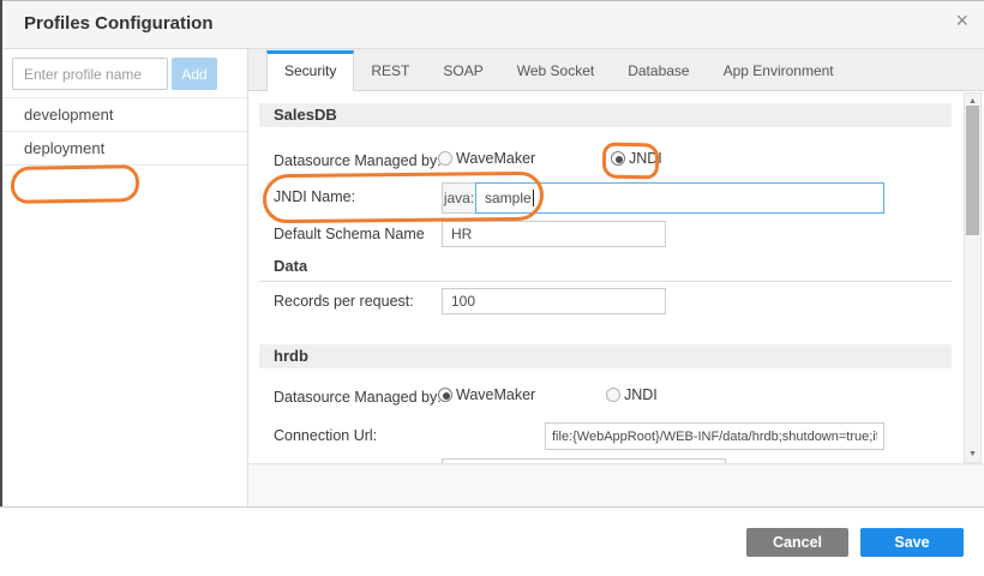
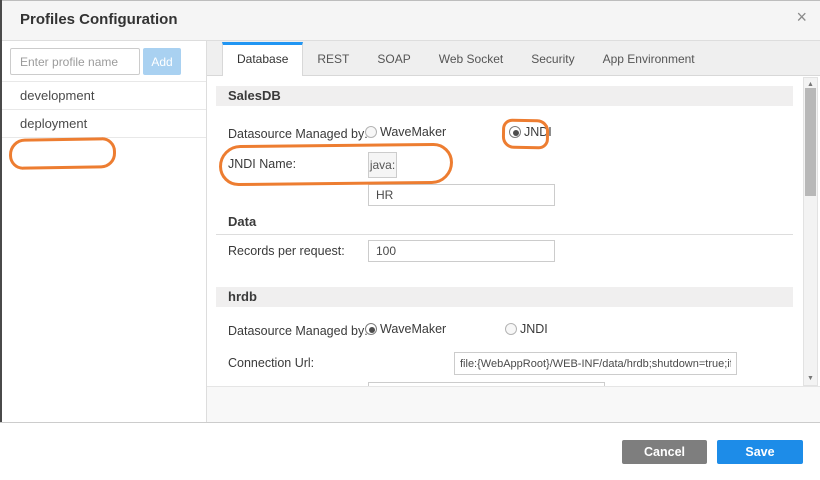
  Profiles Configuration
  ×
  Enter profile name
  Add
  development
  deployment
- Security
+ Database
  REST
  SOAP
  Web Socket
- Database
+ Security
  App Environment
  SalesDB
  Datasource Managed by
  WaveMaker
  JNDI
  JNDI Name:
  java:
- sample
- Default Schema Name
  HR
  Data
  Records per request:
  100
  hrdb
  Datasource Managed by
  WaveMaker
  JNDI
  Connection Url:
  file:{WebAppRoot}/WEB-INF/data/hrdb;shutdown=true;i
  Cancel
  Save
